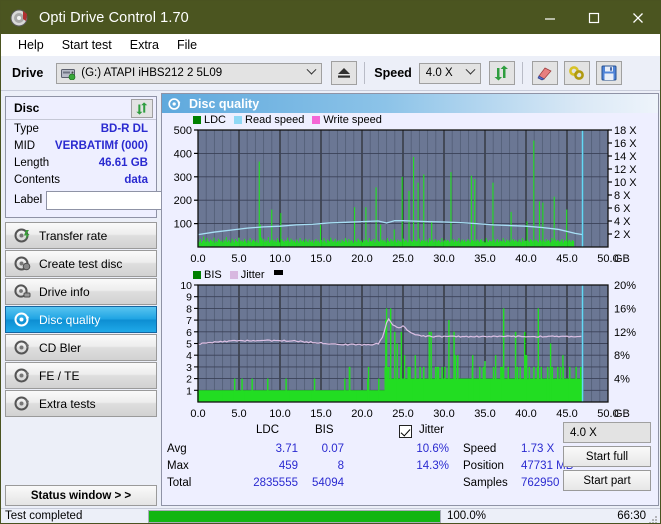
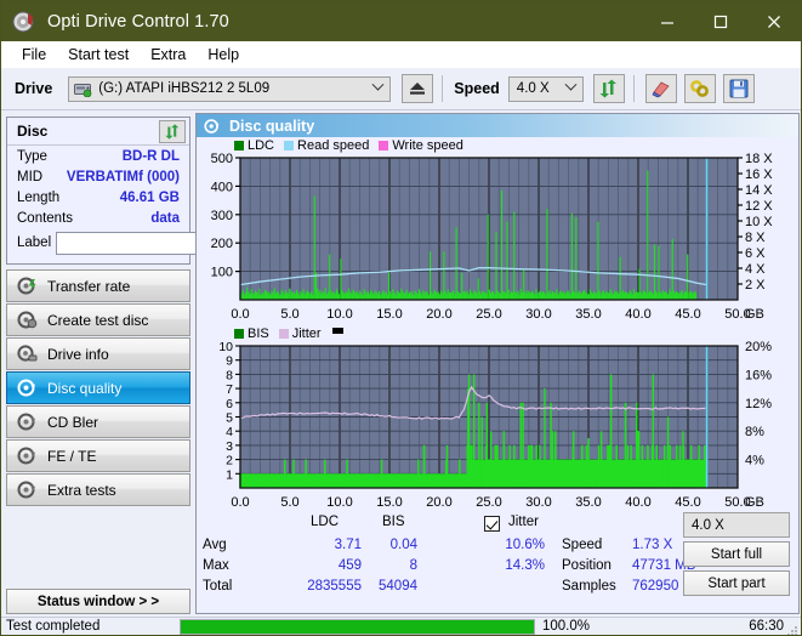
  Opti Drive Control 1.70
- Help
+ File
  Start test
  Extra
- File
+ Help
  Drive
  (G:) ATAPI iHBS212 2 5L09
  Speed
  4.0 X
  Disc
  Type
  BD-R DL
  MID
  VERBATIMf (000)
  Length
  46.61 GB
  Contents
  data
  Label
  Transfer rate
  Create test disc
  Drive info
  Disc quality
  CD Bler
  FE / TE
  Extra tests
  Status window > >
  Disc quality
  LDC
  Read speed
  Write speed
  100
  200
  300
  400
  500
  2 X
  4 X
  6 X
  8 X
  10 X
  12 X
  14 X
  16 X
  18 X
  0.0
  5.0
  10.0
  15.0
  20.0
  25.0
  30.0
  35.0
  40.0
  45.0
  50.0
  GB
  BIS
  Jitter
  1
  2
  3
  4
  5
  6
  7
  8
  9
  10
  4%
  8%
  12%
  16%
  20%
  0.0
  5.0
  10.0
  15.0
  20.0
  25.0
  30.0
  35.0
  40.0
  45.0
  50.0
  GB
  LDC
  BIS
  Avg
  Max
  Total
  3.71
  459
  2835555
- 0.07
+ 0.04
  8
  54094
  Jitter
  10.6%
  14.3%
  Speed
  1.73 X
  Position
  47731 M
  Samples
  762950
  4.0 X
  Start full
  Start part
  Test completed
  100.0%
  66:30
